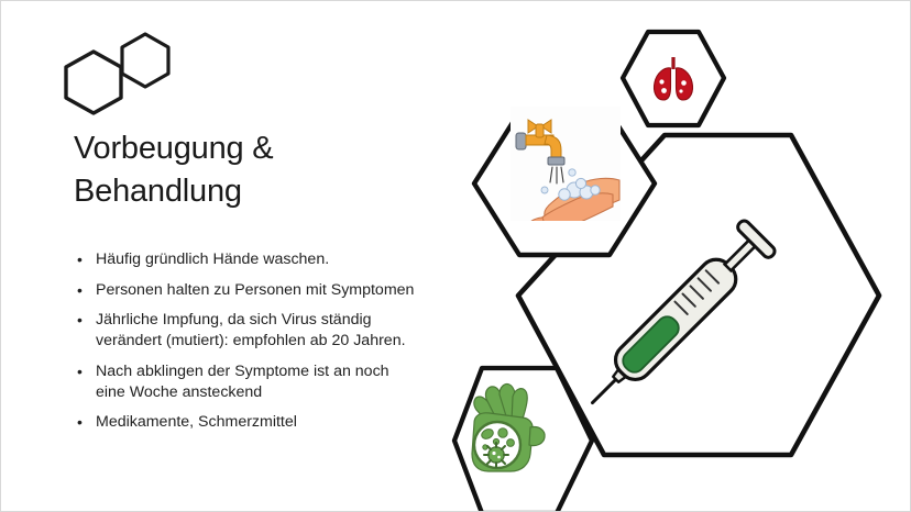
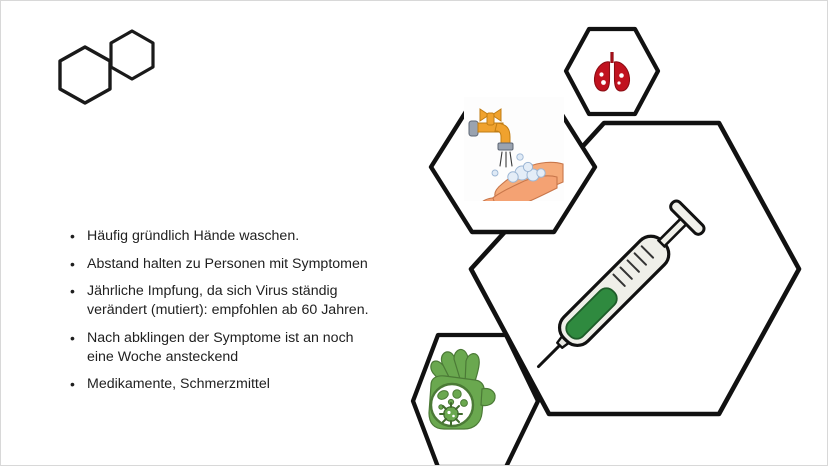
- Vorbeugung &
- Behandlung
  •
  Häufig gründlich Hände waschen.
  •
- Personen halten zu Personen mit Symptomen
+ Abstand halten zu Personen mit Symptomen
  •
- Jährliche Impfung, da sich Virus ständig verändert (mutiert): empfohlen ab 20 Jahren.
+ Jährliche Impfung, da sich Virus ständig verändert (mutiert): empfohlen ab 60 Jahren.
  •
  Nach abklingen der Symptome ist an noch eine Woche ansteckend
  •
  Medikamente, Schmerzmittel
